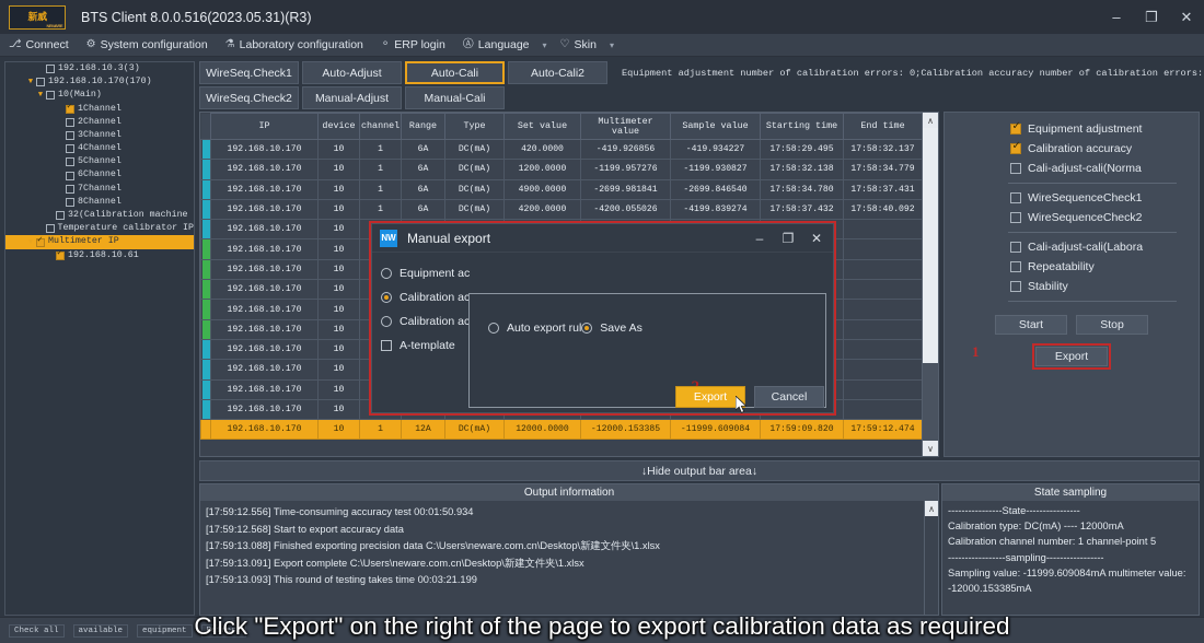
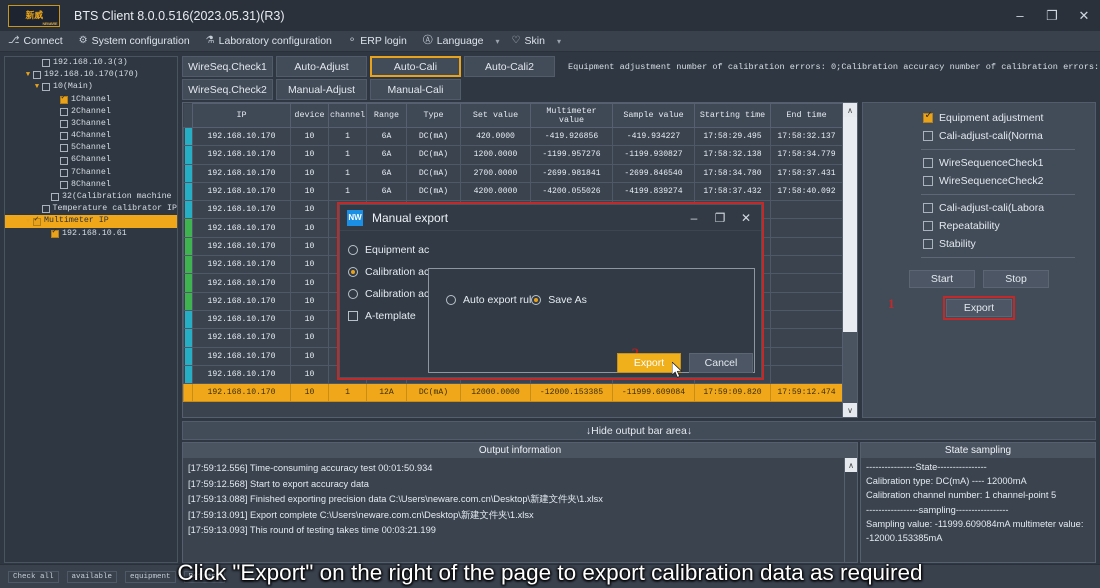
  新威
  BTS Client 8.0.0.516(2023.05.31)(R3)
  –
  ❐
  ✕
  ⎇
  Connect
  ⚙
  System configuration
  ⚗
  Laboratory configuration
  ⚬
  ERP login
  Ⓐ
  Language
  ▾
  ♡
  Skin
  ▾
  192.168.10.3(3)
  ▼
  192.168.10.170(170)
  ▼
  10(Main)
  1Channel
  2Channel
  3Channel
  4Channel
  5Channel
  6Channel
  7Channel
  8Channel
  32(Calibration machine
  Temperature calibrator IP
  Multimeter IP
  192.168.10.61
  WireSeq.Check1
  Auto-Adjust
  Auto-Cali
  Auto-Cali2
  Equipment adjustment number of calibration errors: 0;Calibration accuracy number of calibration errors:
  WireSeq.Check2
  Manual-Adjust
  Manual-Cali
  	IP	device	channel	Range	Type	Set value	Multimeter value	Sample value	Starting time	End time
  	192.168.10.170	10	1	6A	DC(mA)	420.0000	-419.926856	-419.934227	17:58:29.495	17:58:32.137
  	192.168.10.170	10	1	6A	DC(mA)	1200.0000	-1199.957276	-1199.930827	17:58:32.138	17:58:34.779
- 	192.168.10.170	10	1	6A	DC(mA)	4900.0000	-2699.981841	-2699.846540	17:58:34.780	17:58:37.431
+ 	192.168.10.170	10	1	6A	DC(mA)	2700.0000	-2699.981841	-2699.846540	17:58:34.780	17:58:37.431
  	192.168.10.170	10	1	6A	DC(mA)	4200.0000	-4200.055026	-4199.839274	17:58:37.432	17:58:40.092
  	192.168.10.170	10
  	192.168.10.170	10
  	192.168.10.170	10
  	192.168.10.170	10
  	192.168.10.170	10
  	192.168.10.170	10
  	192.168.10.170	10
  	192.168.10.170	10
  	192.168.10.170	10
  	192.168.10.170	10
  	192.168.10.170	10	1	12A	DC(mA)	12000.0000	-12000.153385	-11999.609084	17:59:09.820	17:59:12.474
  ∧
  ∨
  Equipment adjustment
- Calibration accuracy
  Cali-adjust-cali(Norma
  WireSequenceCheck1
  WireSequenceCheck2
  Cali-adjust-cali(Labora
  Repeatability
  Stability
  Start
  Stop
  1
  Export
  ↓Hide output bar area↓
  Output information
  [17:59:12.556] Time-consuming accuracy test 00:01:50.934
  [17:59:12.568] Start to export accuracy data
  [17:59:13.088] Finished exporting precision data C:\Users\neware.com.cn\Desktop\新建文件夹\1.xlsx
  [17:59:13.091] Export complete C:\Users\neware.com.cn\Desktop\新建文件夹\1.xlsx
  [17:59:13.093] This round of testing takes time 00:03:21.199
  ∧
  State sampling
  ----------------State----------------
  Calibration type: DC(mA) ---- 12000mA
  Calibration channel number: 1 channel-point 5
  -----------------sampling-----------------
  Sampling value: -11999.609084mA multimeter value:
  -12000.153385mA
  NW
  Manual export
  –
  ❐
  ✕
  Equipment ac
  Calibration ac
  Calibration ac
  A-template
  Auto export rul
  Save As
  Export
  Cancel
  Check all
  available
  equipment
  Refresh
  Click "Export" on the right of the page to export calibration data as required
